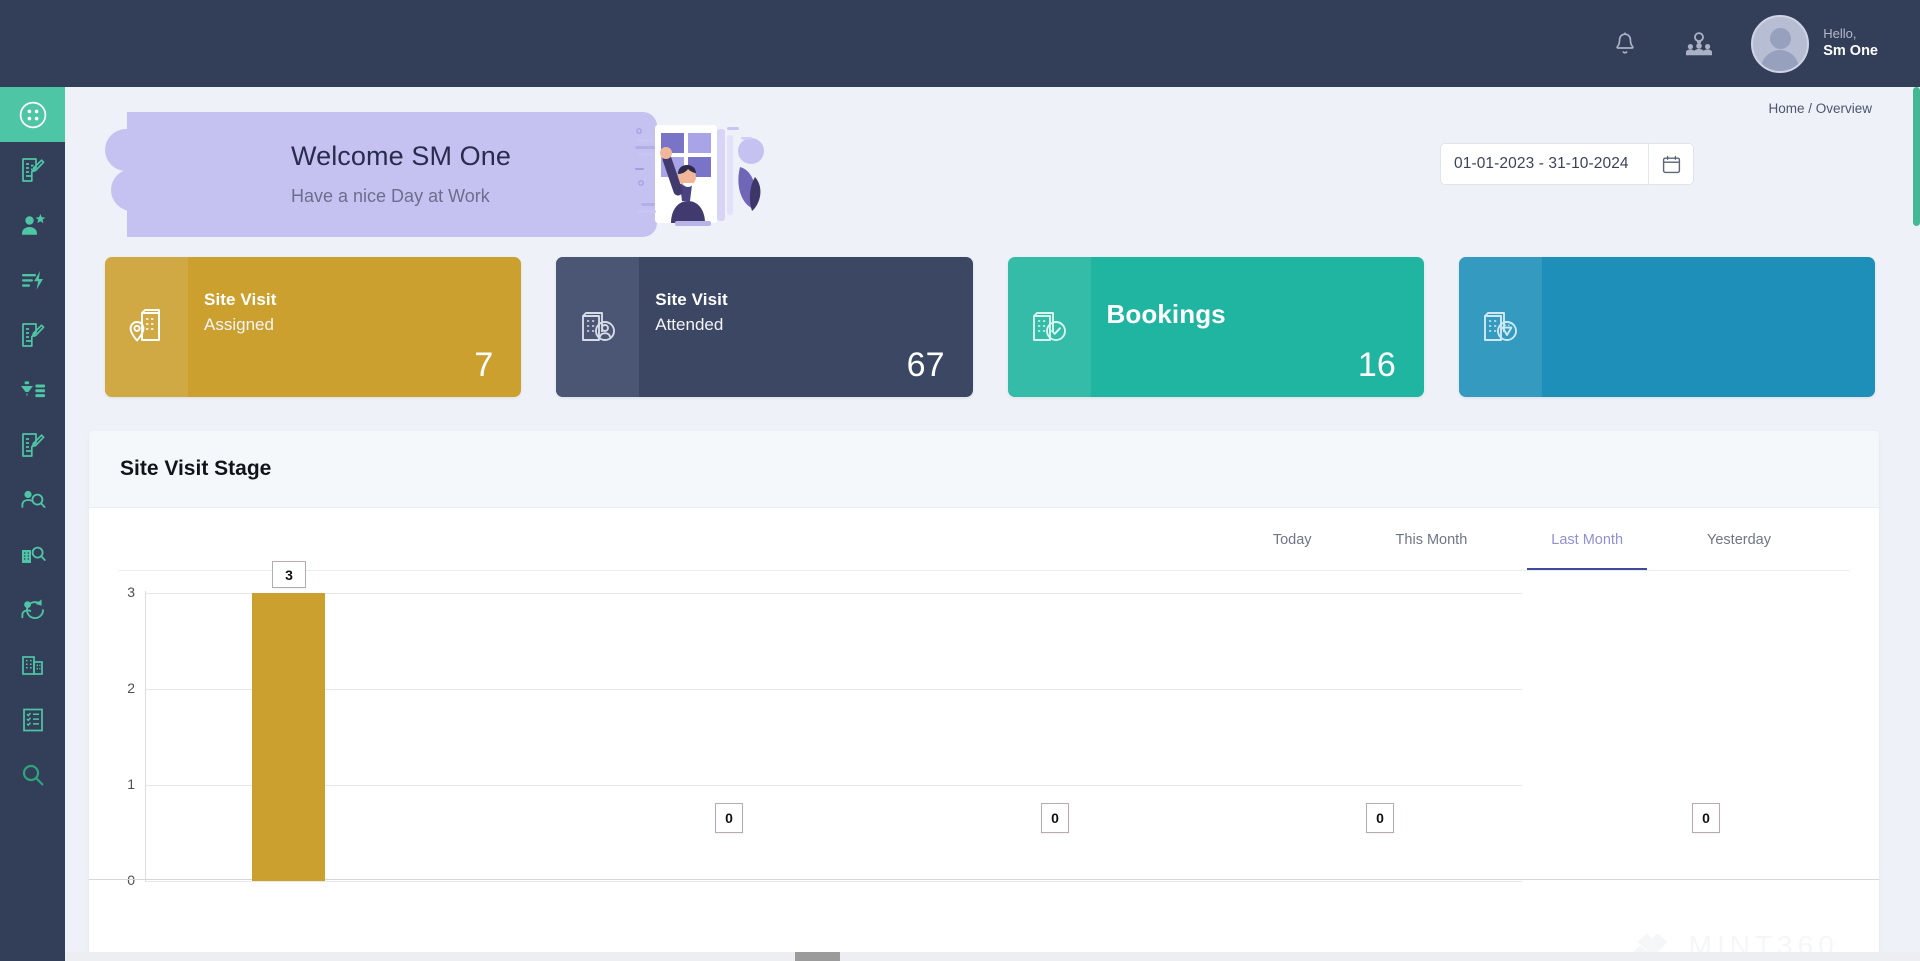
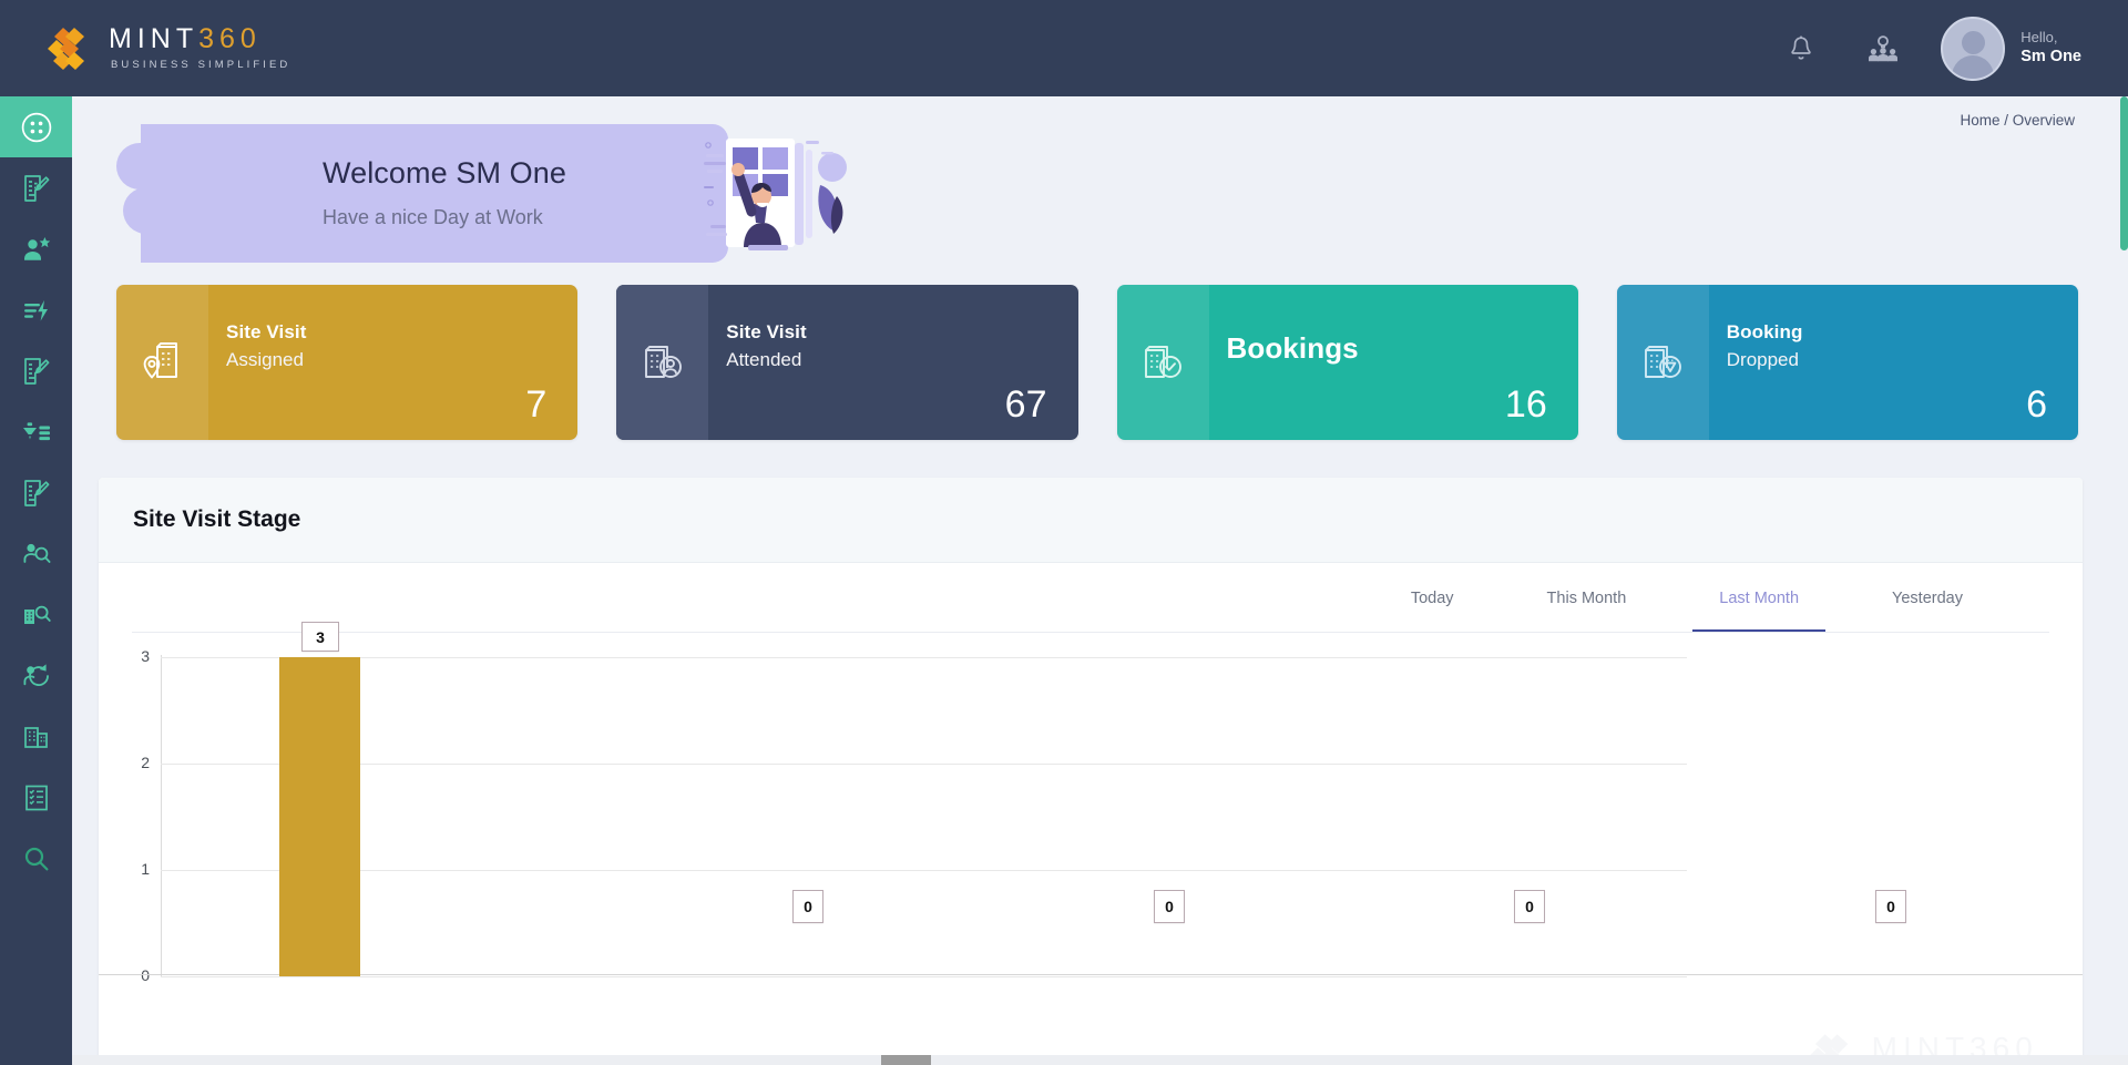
+ MINT360
+ BUSINESS SIMPLIFIED
  Hello,
  Sm One
  Home / Overview
  Welcome SM One
  Have a nice Day at Work
- 01-01-2023 - 31-10-2024
  Site Visit
  Assigned
  7
  Site Visit
  Attended
  67
  Bookings
  16
+ Booking
+ Dropped
+ 6
  Site Visit Stage
  Today
  This Month
  Last Month
  Yesterday
  0
  1
  2
  3
  3
  0
  0
  0
  0
